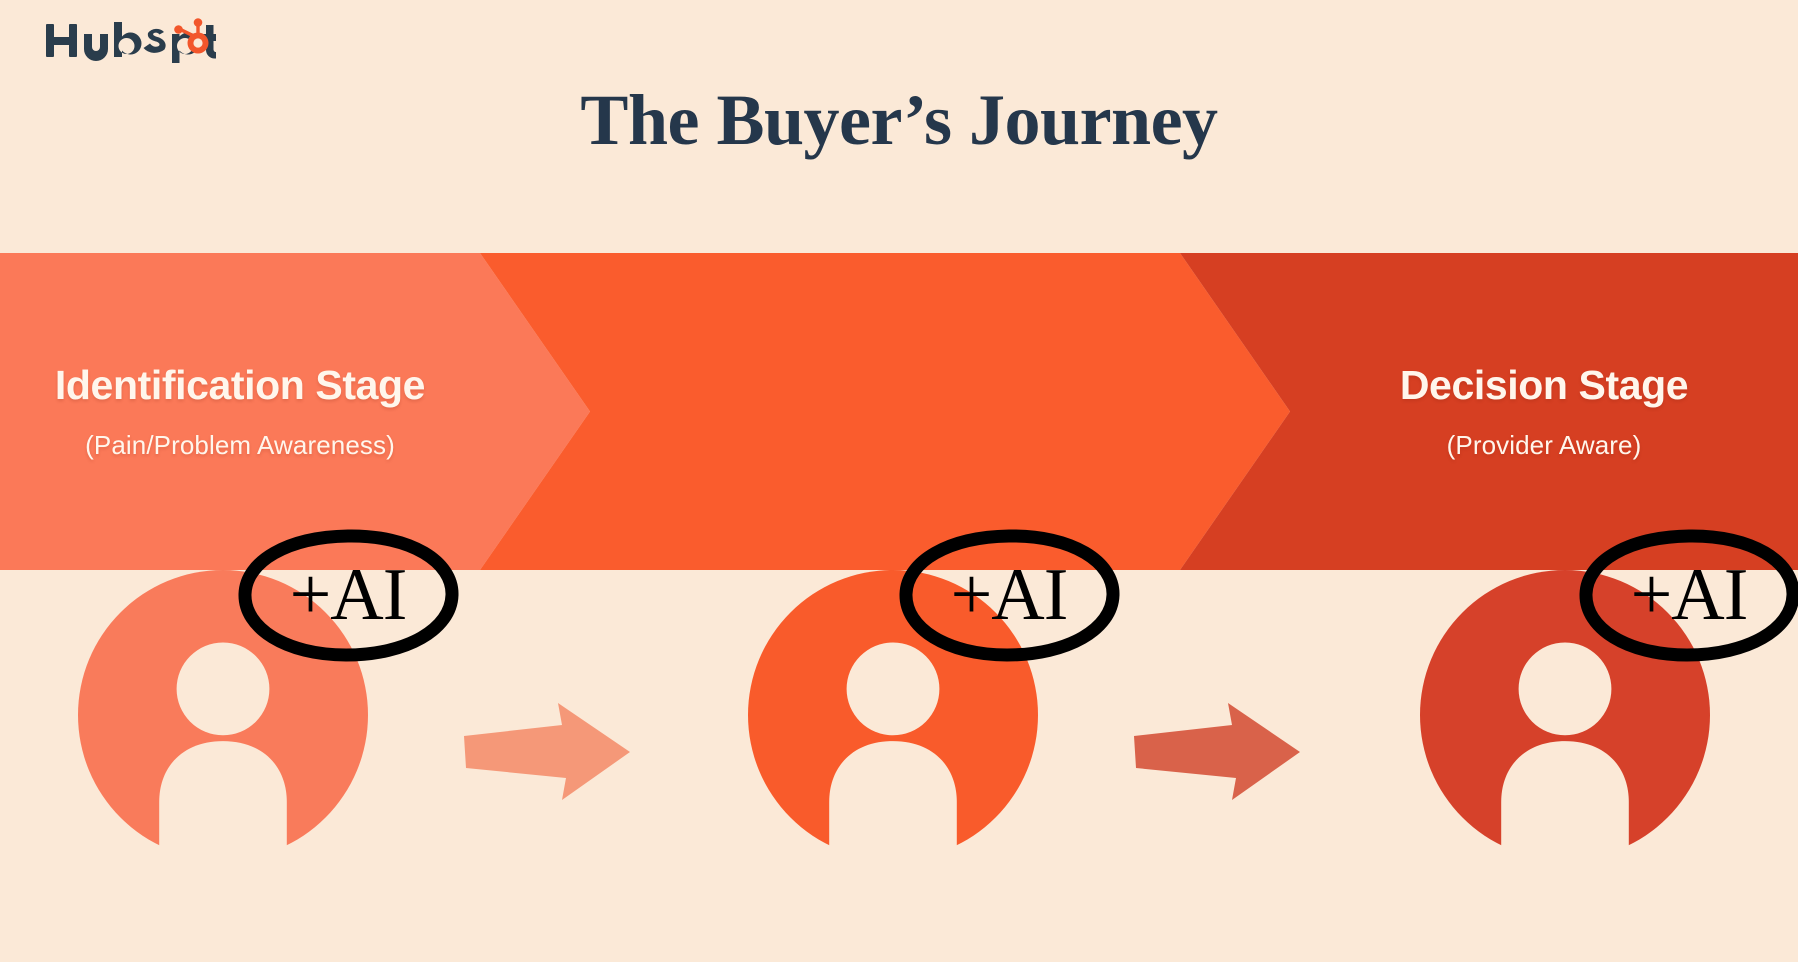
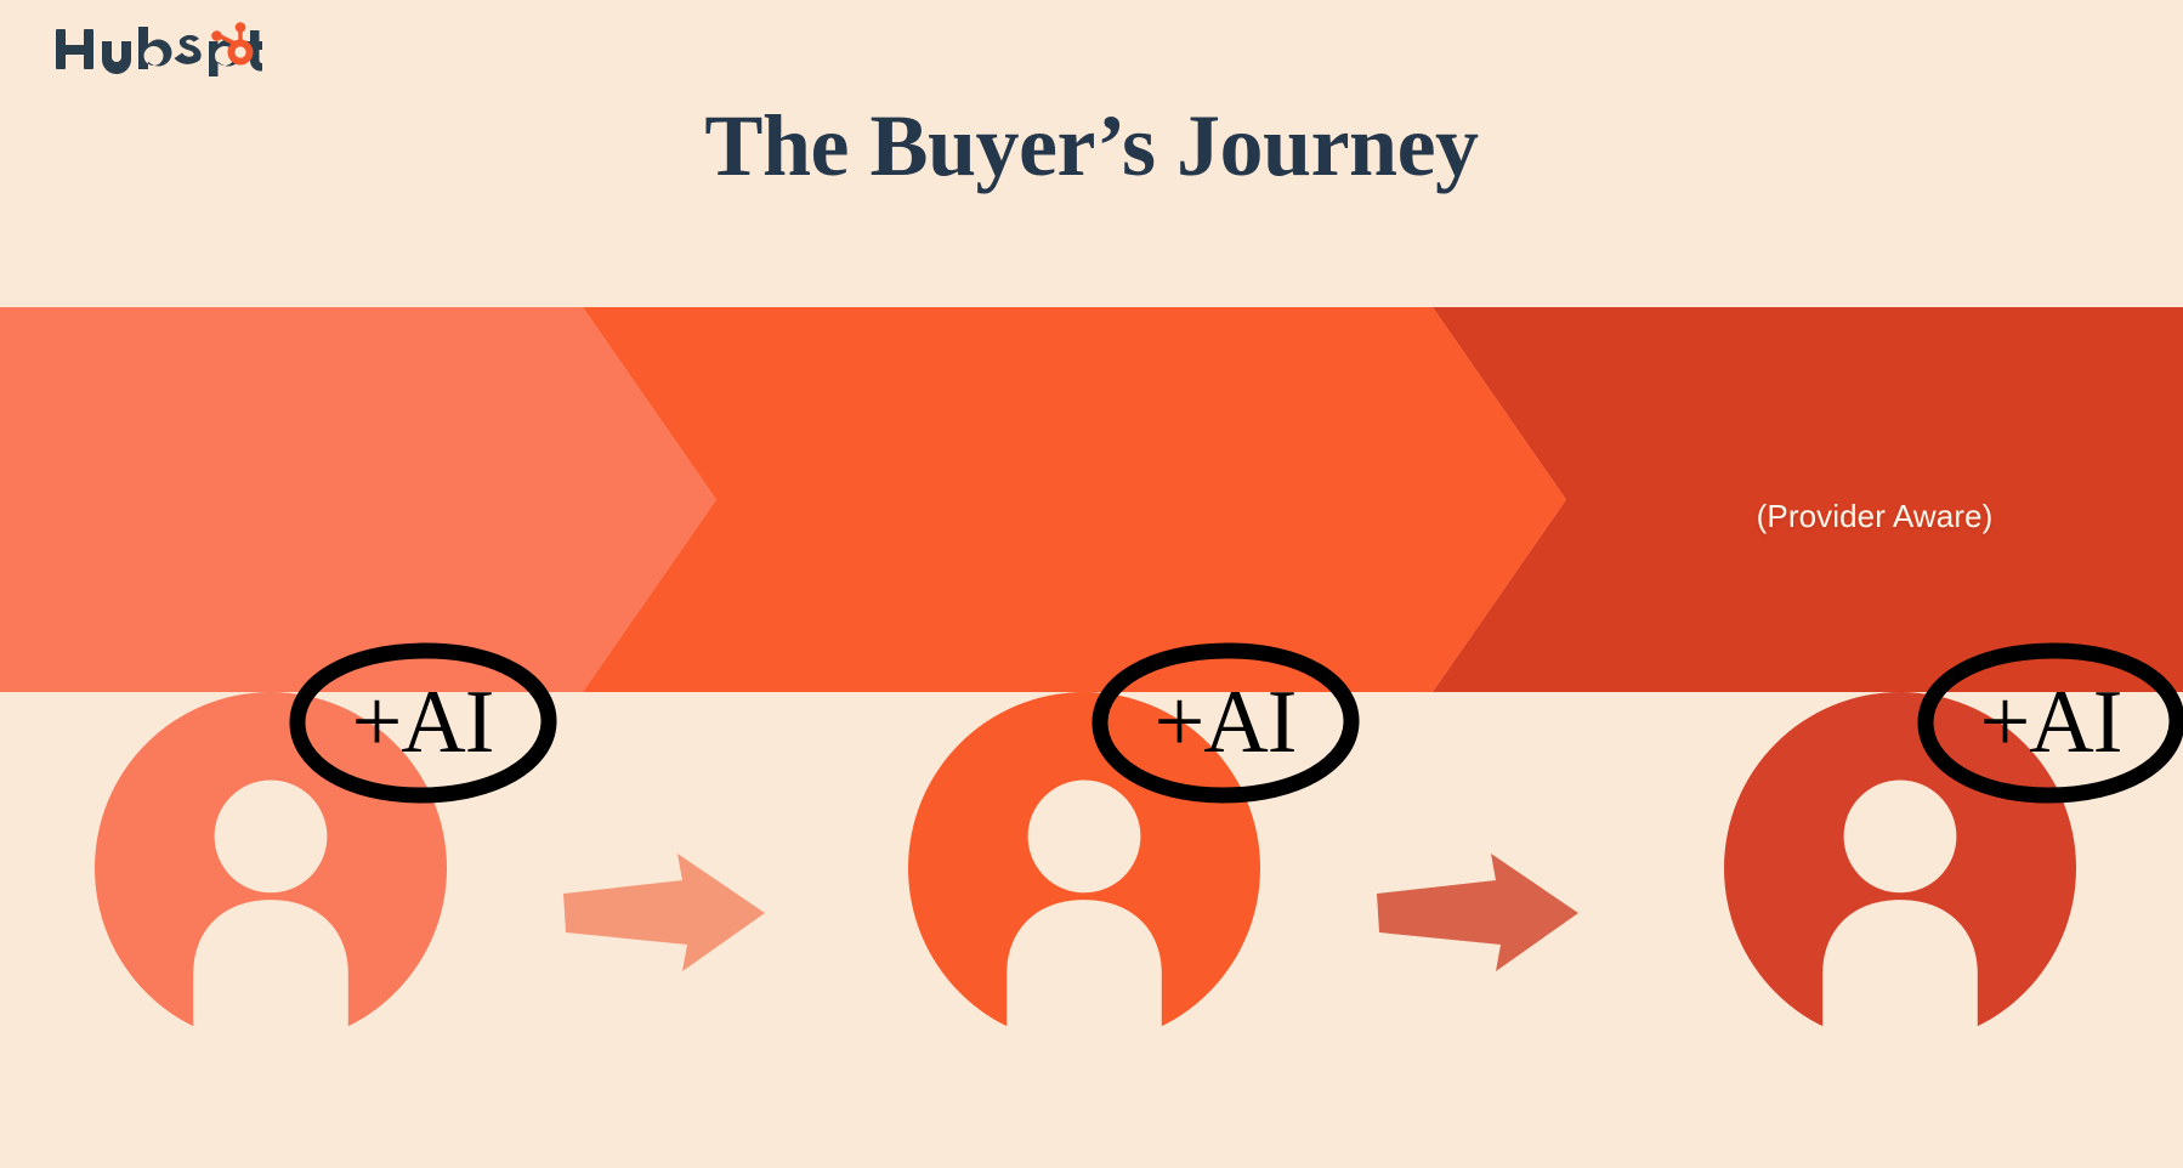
  The Buyer’s Journey
- Identification Stage
- (Pain/Problem Awareness)
- Decision Stage
  (Provider Aware)
  +AI
  +AI
  +AI
